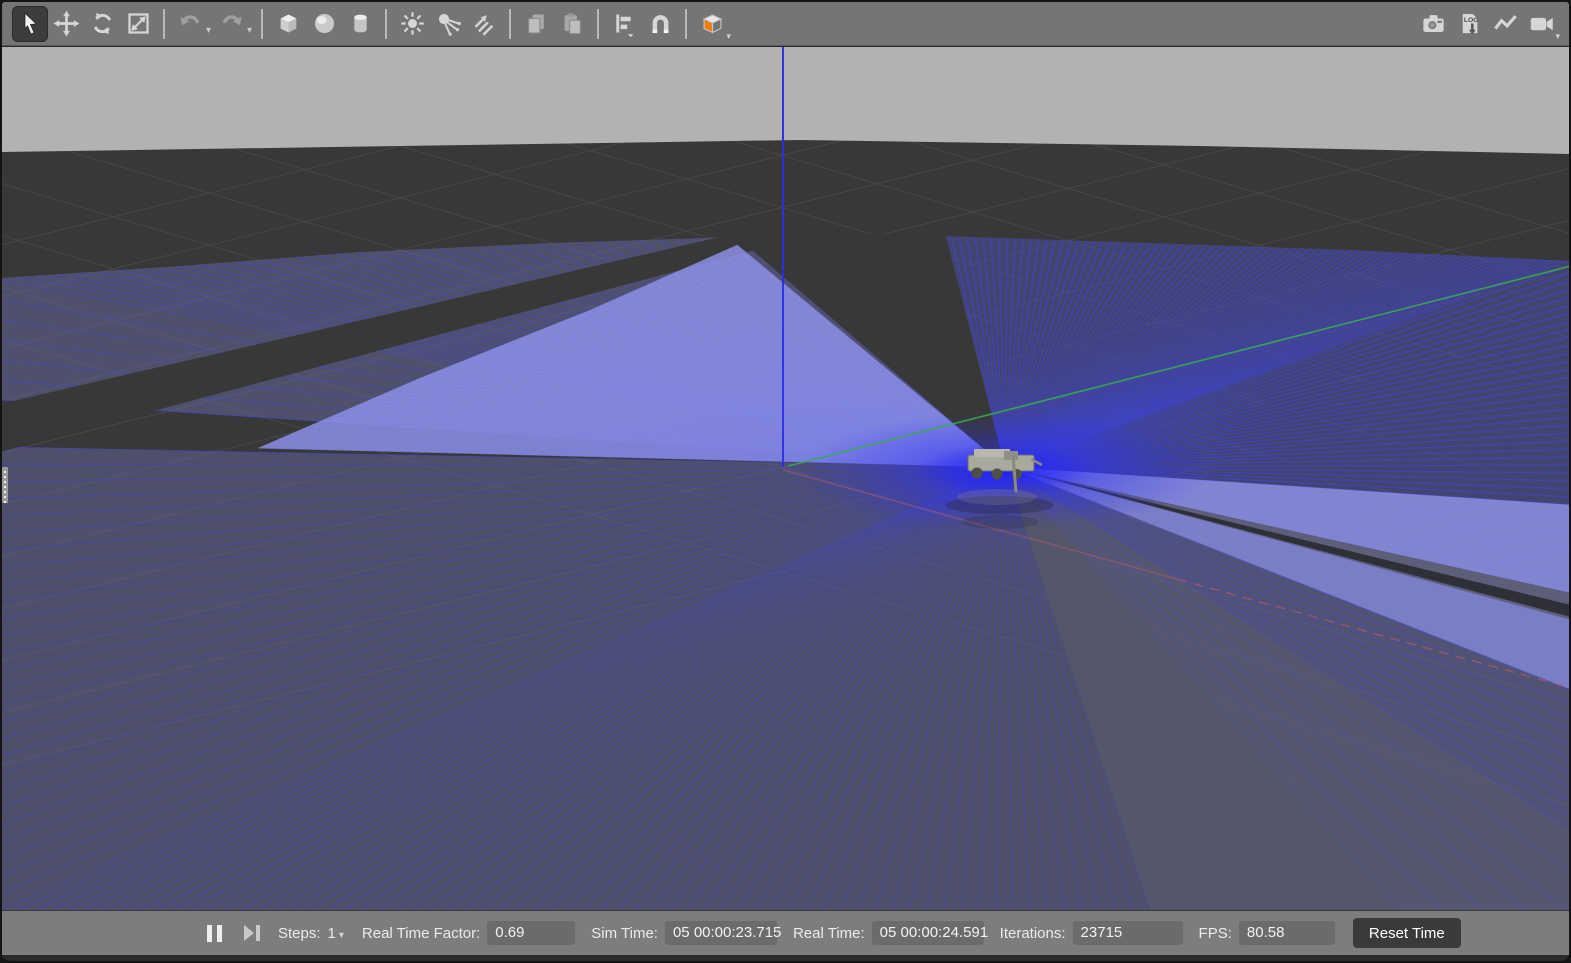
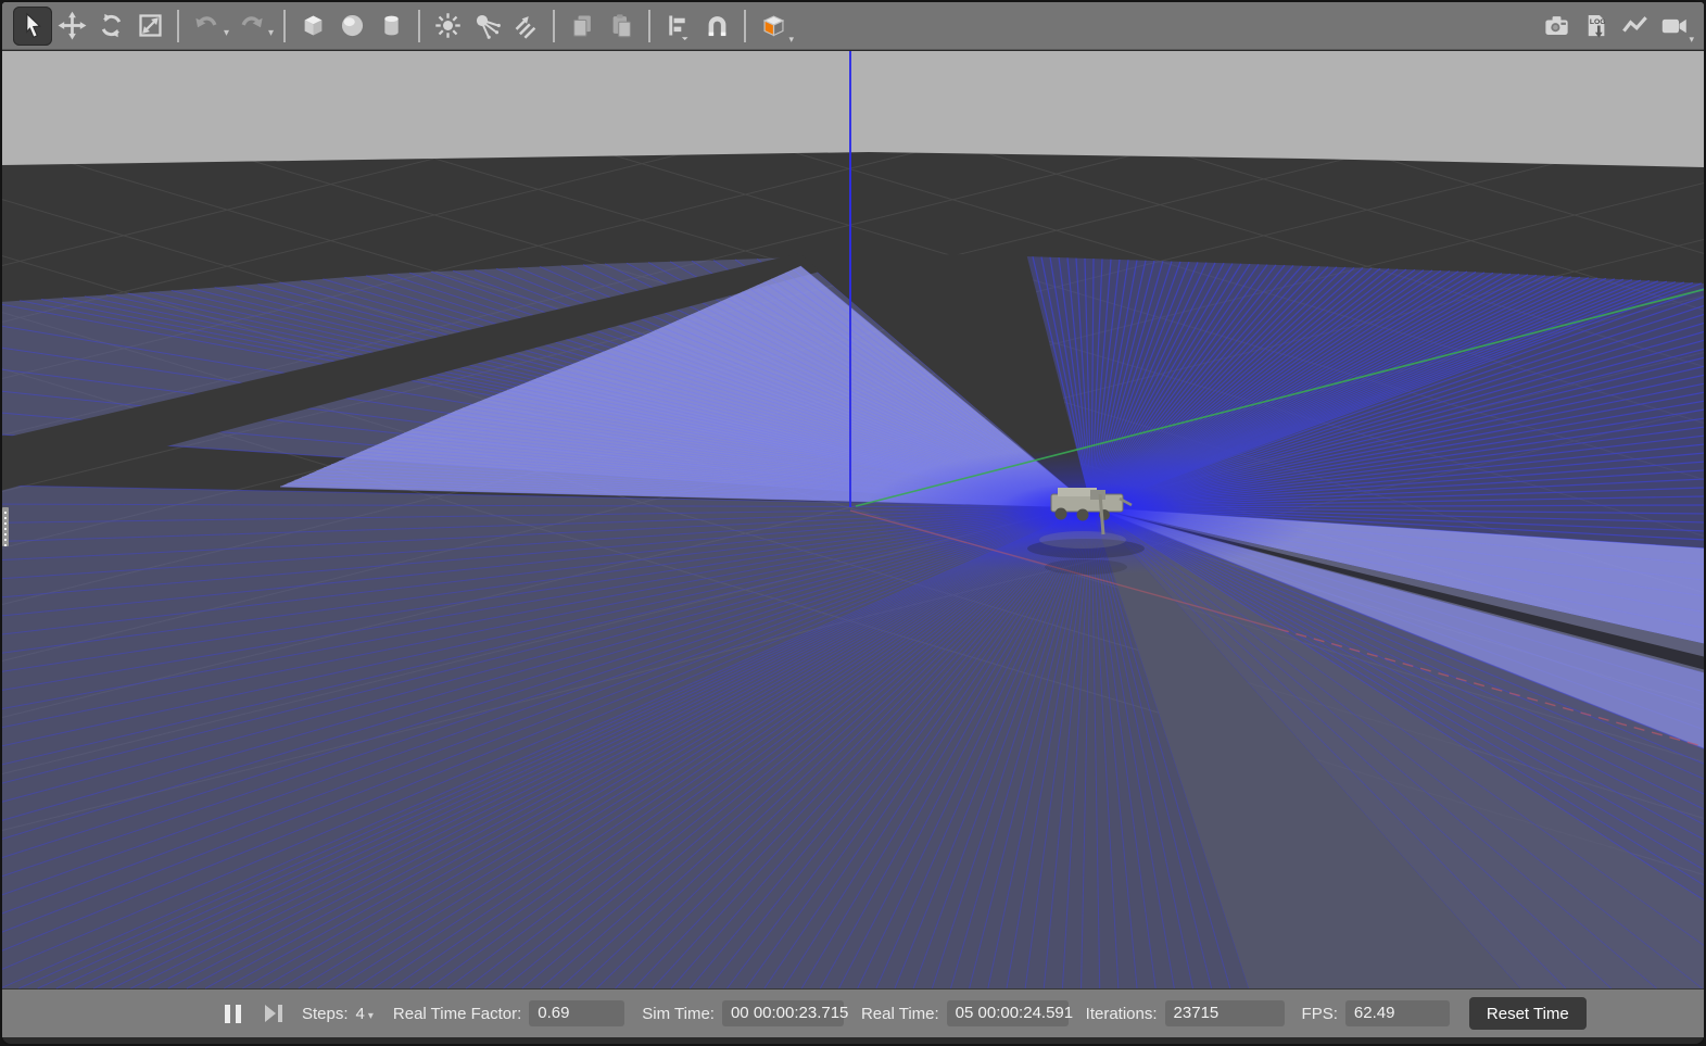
  ▾
  ▾
  ▾
  ▾
  Steps:
- 1
+ 4
  ▾
  Real Time Factor:
  0.69
  Sim Time:
- 05 00:00:23.715
+ 00 00:00:23.715
  Real Time:
  05 00:00:24.591
  Iterations:
  23715
  FPS:
- 80.58
+ 62.49
  Reset Time
